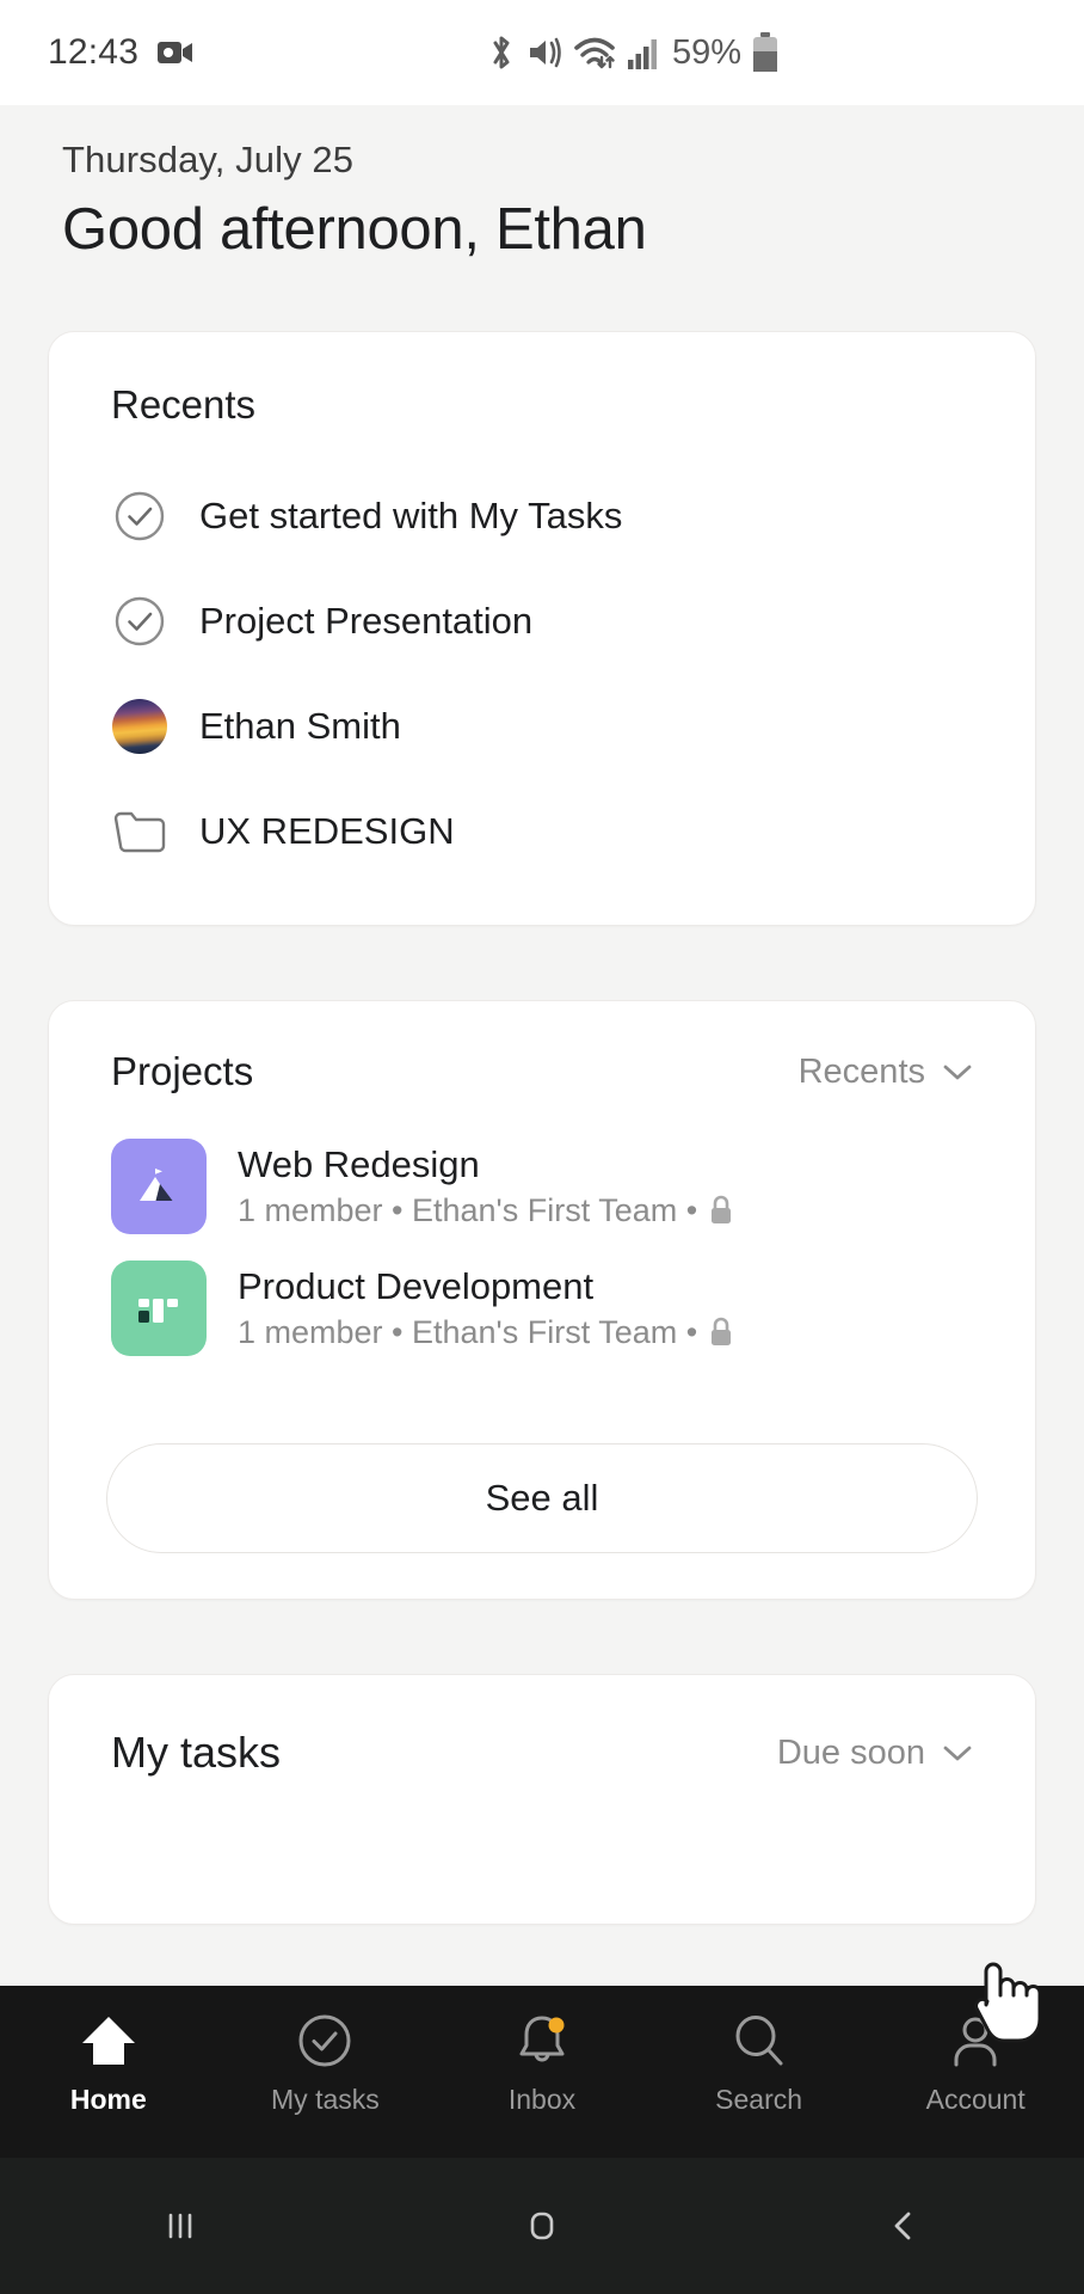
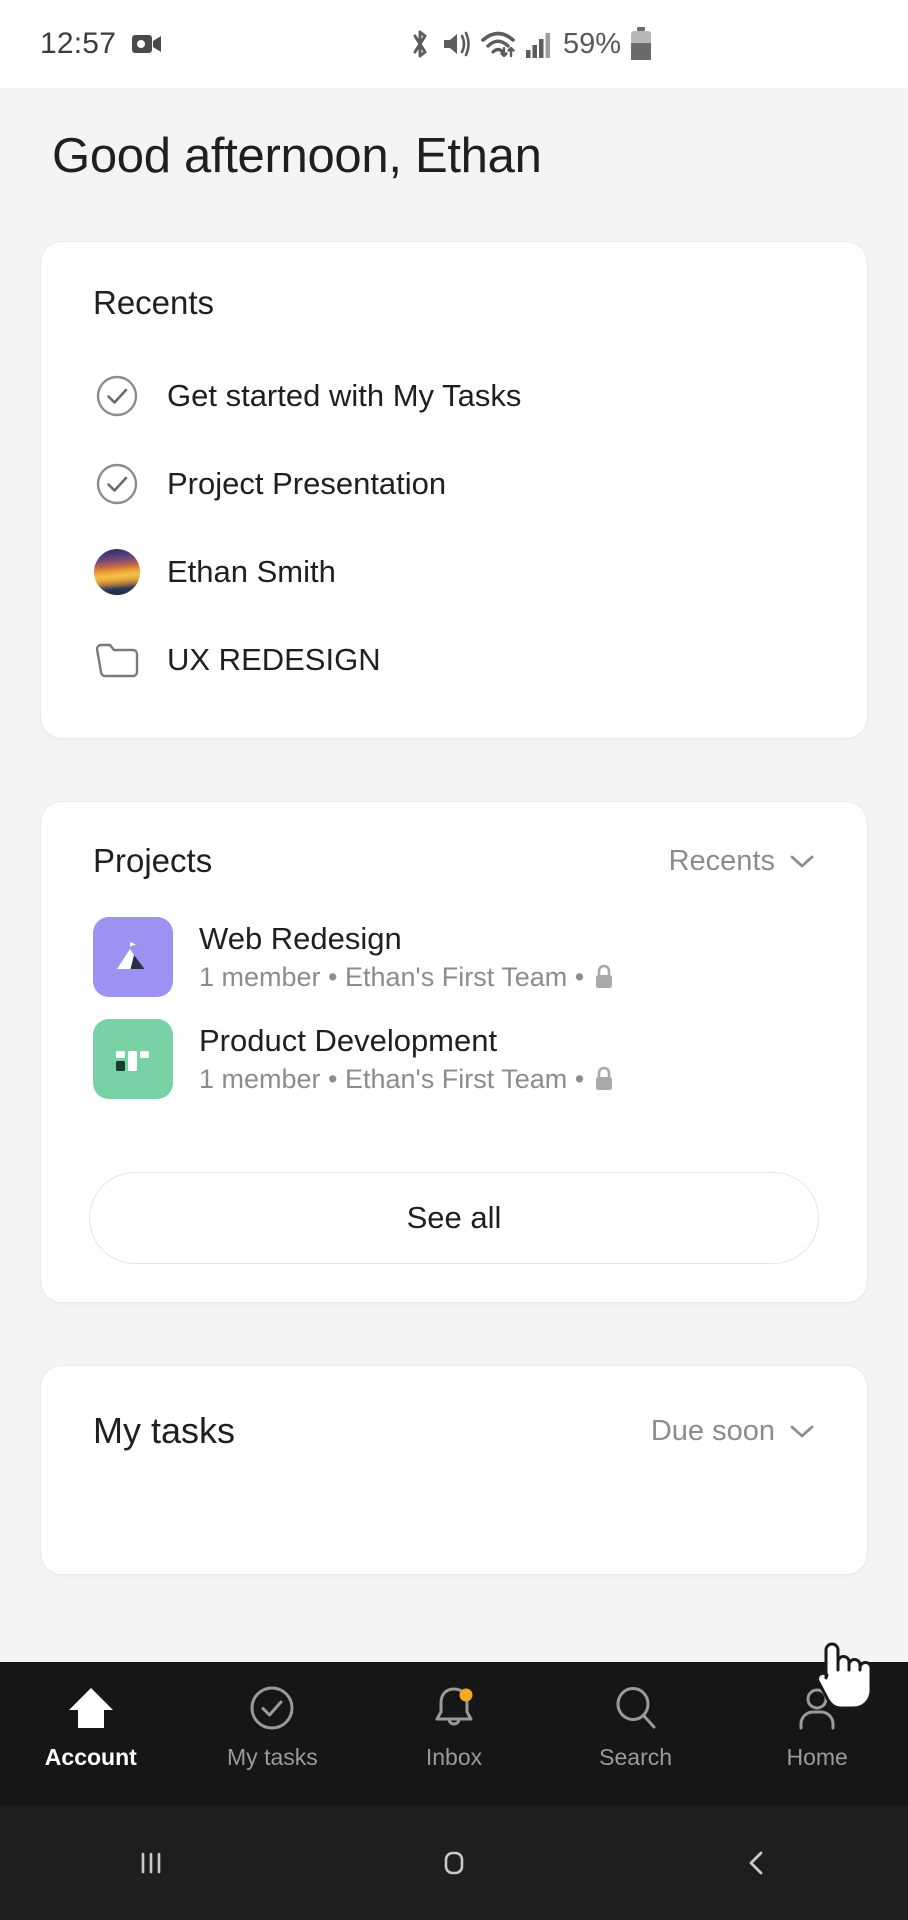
- 12:43
+ 12:57
  59%
- Thursday, July 25
  Good afternoon, Ethan
  Recents
  Get started with My Tasks
  Project Presentation
  Ethan Smith
  UX REDESIGN
  Projects
  Recents
  Web Redesign
  1 member • Ethan's First Team •
  Product Development
  1 member • Ethan's First Team •
  See all
  My tasks
  Due soon
- Home
+ Account
  My tasks
  Inbox
  Search
- Account
+ Home
